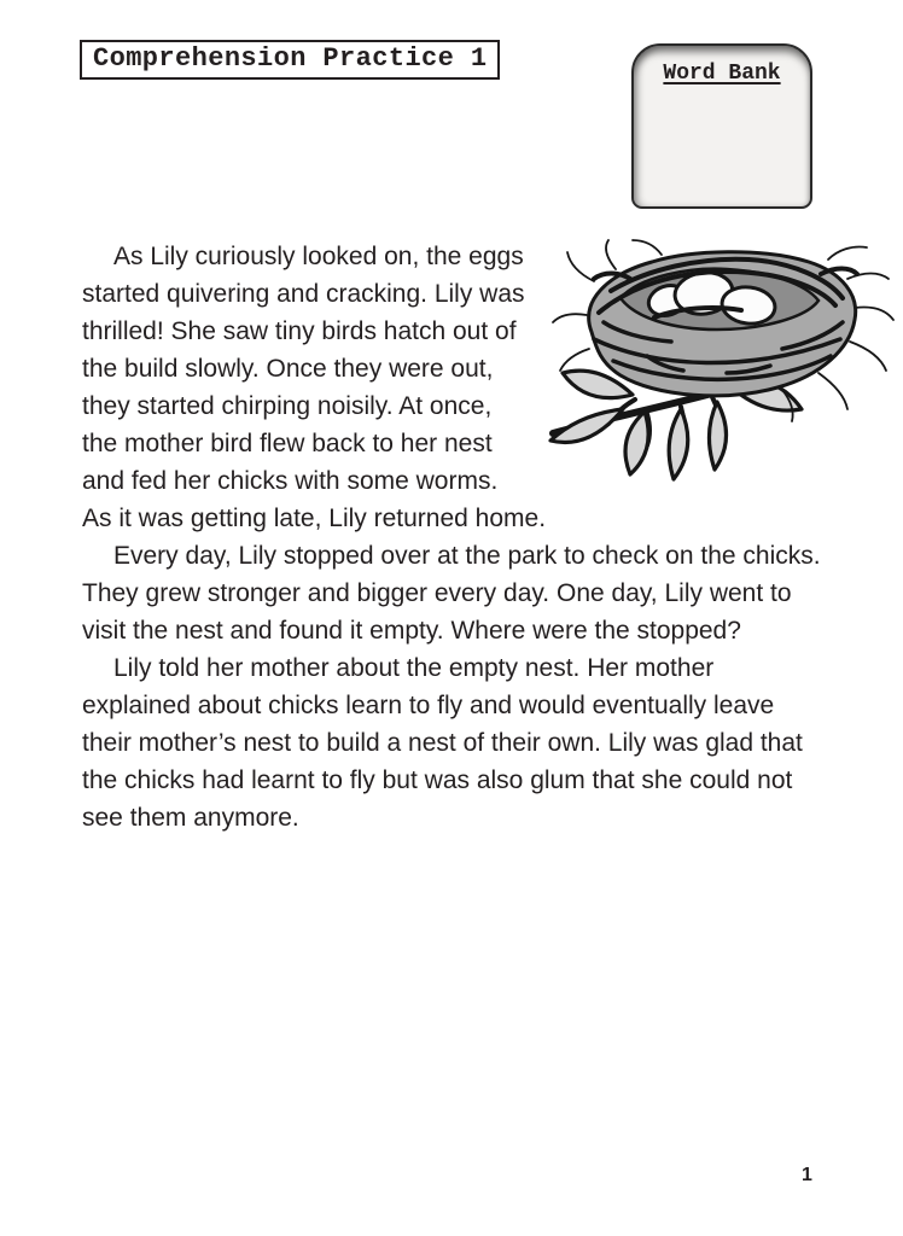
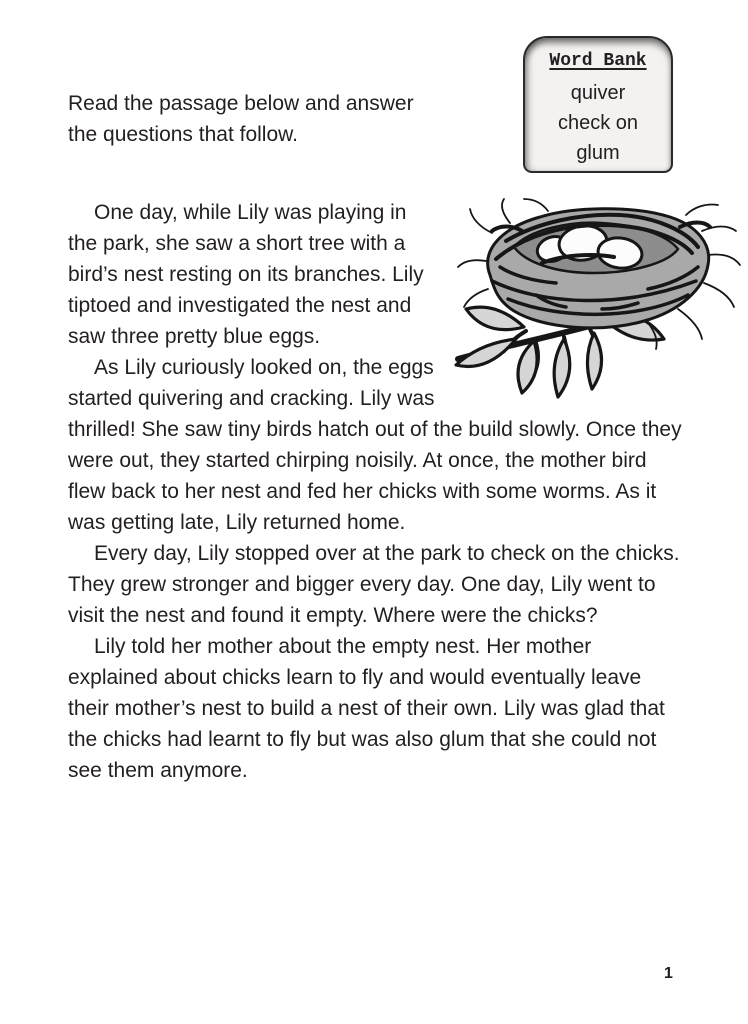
- Comprehension Practice 1
  Word Bank
+ quiver
+ check on
+ glum
+ Read the passage below and answer the questions that follow.
+ One day, while Lily was playing in the park, she saw a short tree with a bird’s nest resting on its branches. Lily tiptoed and investigated the nest and saw three pretty blue eggs.
  As Lily curiously looked on, the eggs started quivering and cracking. Lily was thrilled! She saw tiny birds hatch out of the build slowly. Once they were out, they started chirping noisily. At once, the mother bird flew back to her nest and fed her chicks with some worms. As it was getting late, Lily returned home.
- Every day, Lily stopped over at the park to check on the chicks. They grew stronger and bigger every day. One day, Lily went to visit the nest and found it empty. Where were the stopped?
+ Every day, Lily stopped over at the park to check on the chicks. They grew stronger and bigger every day. One day, Lily went to visit the nest and found it empty. Where were the chicks?
  Lily told her mother about the empty nest. Her mother explained about chicks learn to fly and would eventually leave their mother’s nest to build a nest of their own. Lily was glad that the chicks had learnt to fly but was also glum that she could not see them anymore.
  1
